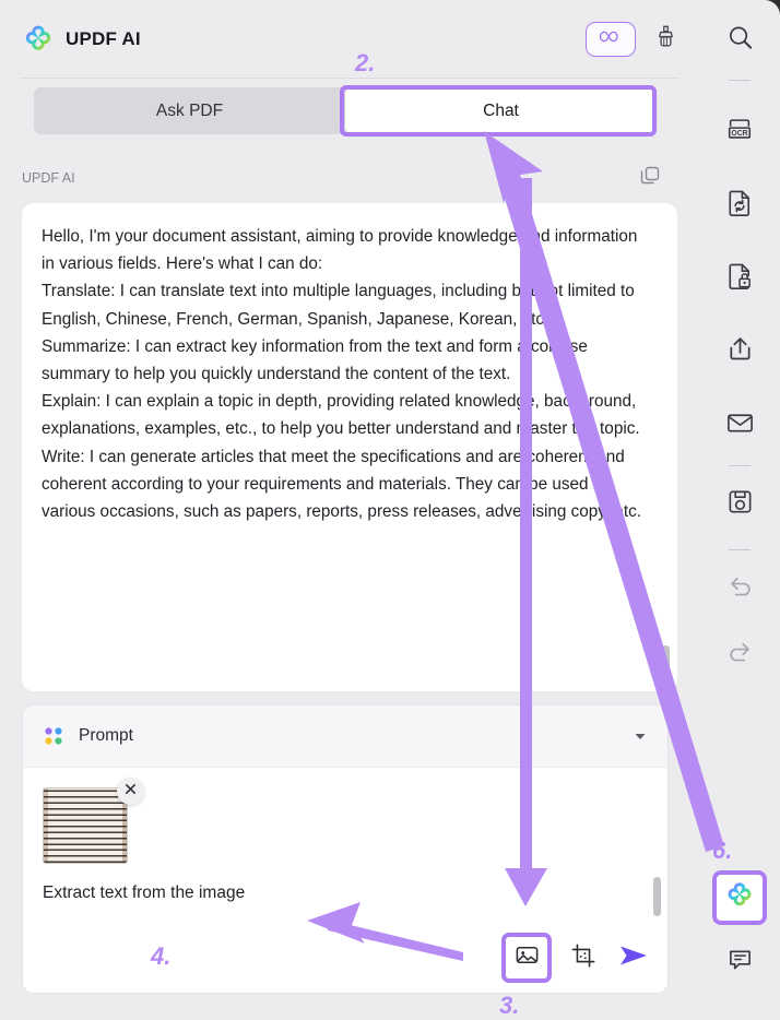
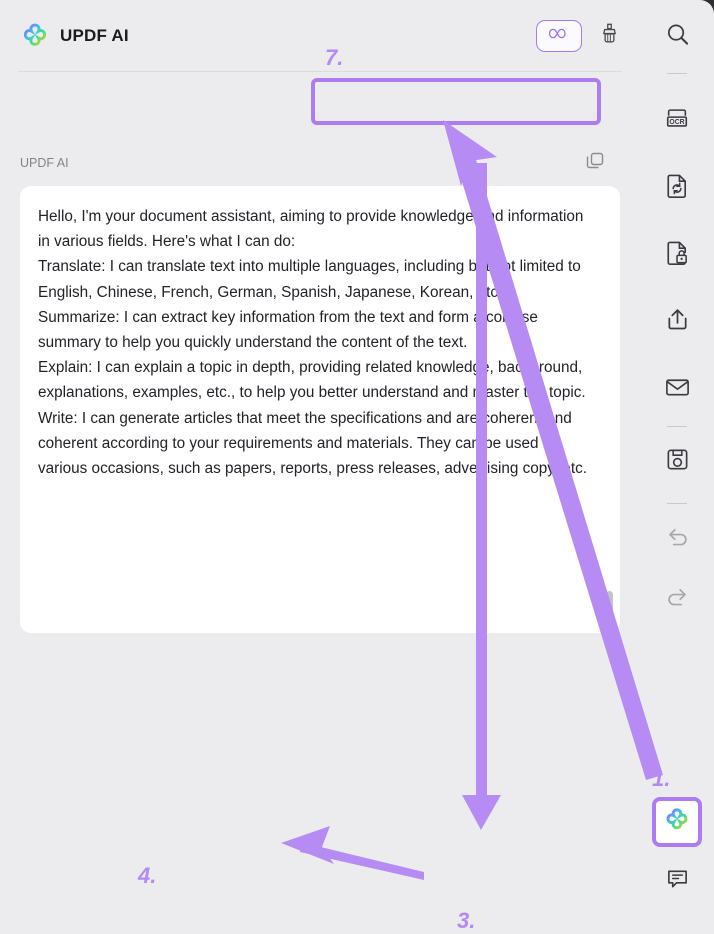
  UPDF AI
- Ask PDF
- Chat
  UPDF AI
  Hello, I'm your document assistant, aiming to provide knowledged information in various fields. Here's what I can do:
  Translate: I can translate text into multiple languages, including btt limited to English, Chinese, French, German, Spanish, Japanese, Korean,tc
  Summarize: I can extract key information from the text and form cose summary to help you quickly understand the content of the text.
  Explain: I can explain a topic in depth, providing related knowled, bacround, explanations, examples, etc., to help you better understand andaster t topic.
  Write: I can generate articles that meet the specifications and areoherennd coherent according to your requirements and materials. They can be used various occasions, such as papers, reports, press releases, adveising coptc.
- Prompt
- Extract text from the image
- 6.
+ 1.
- 2.
+ 7.
  3.
  4.
